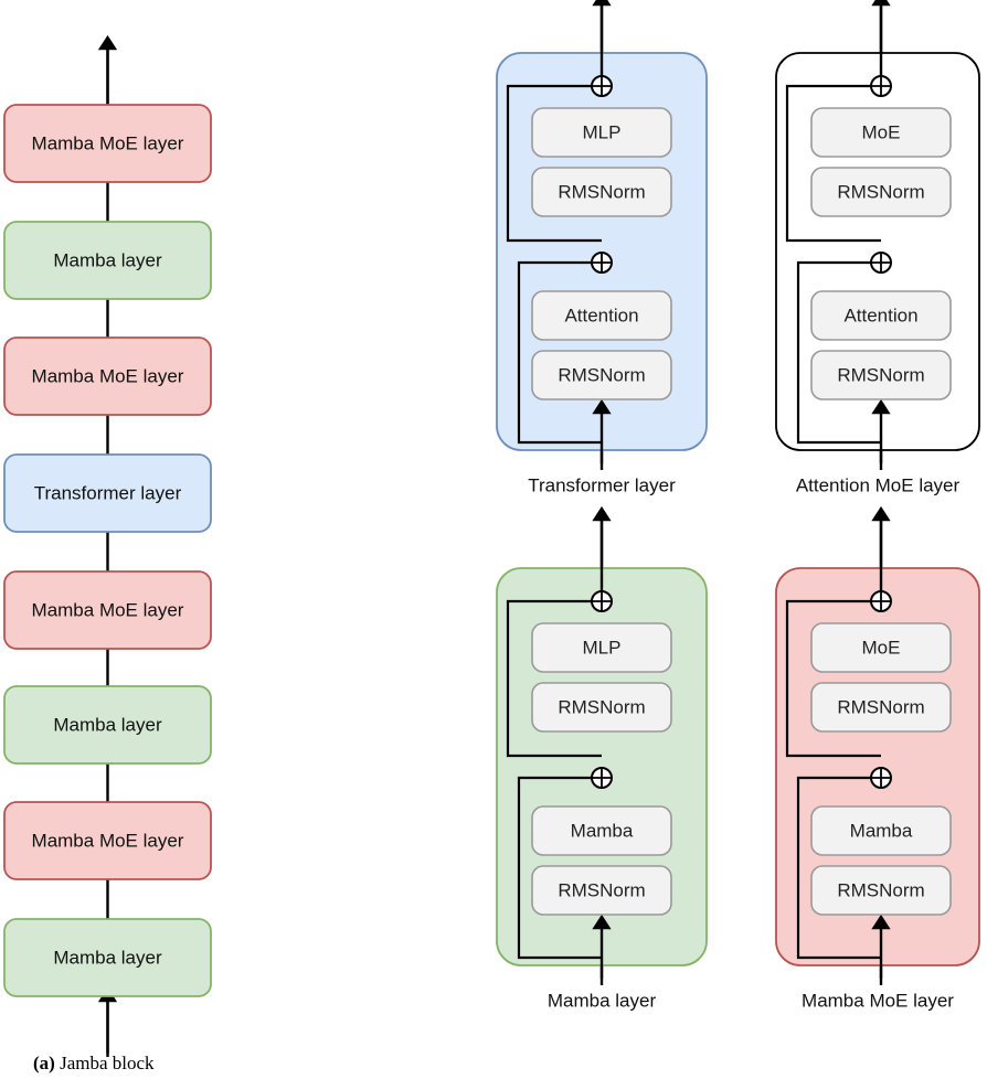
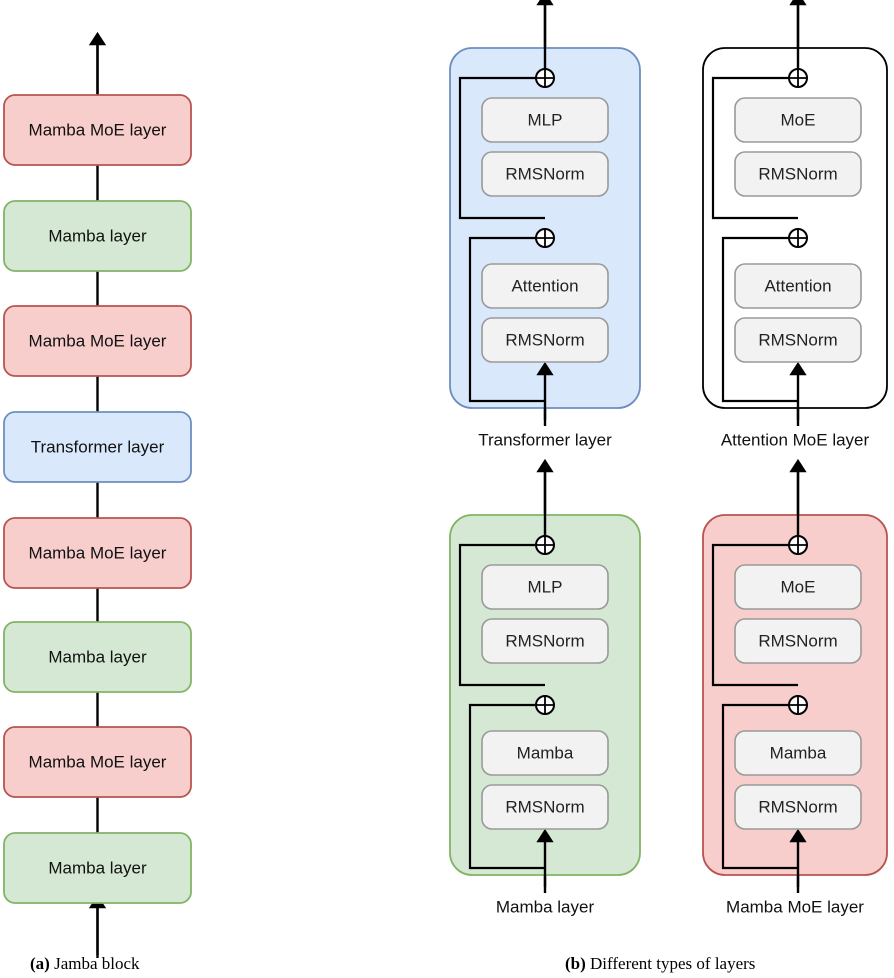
  Mamba MoE layer
  Mamba layer
  Mamba MoE layer
  Transformer layer
  Mamba MoE layer
  Mamba layer
  Mamba MoE layer
  Mamba layer
  MLP
  RMSNorm
  Attention
  RMSNorm
  Transformer layer
  MoE
  RMSNorm
  Attention
  RMSNorm
  Attention MoE layer
  MLP
  RMSNorm
  Mamba
  RMSNorm
  Mamba layer
  MoE
  RMSNorm
  Mamba
  RMSNorm
  Mamba MoE layer
  (a) Jamba block
+ (b) Different types of layers
